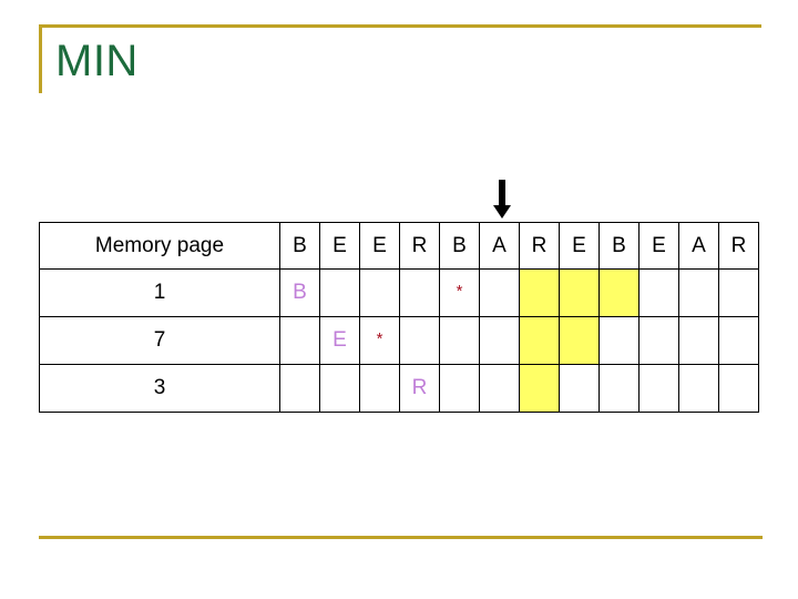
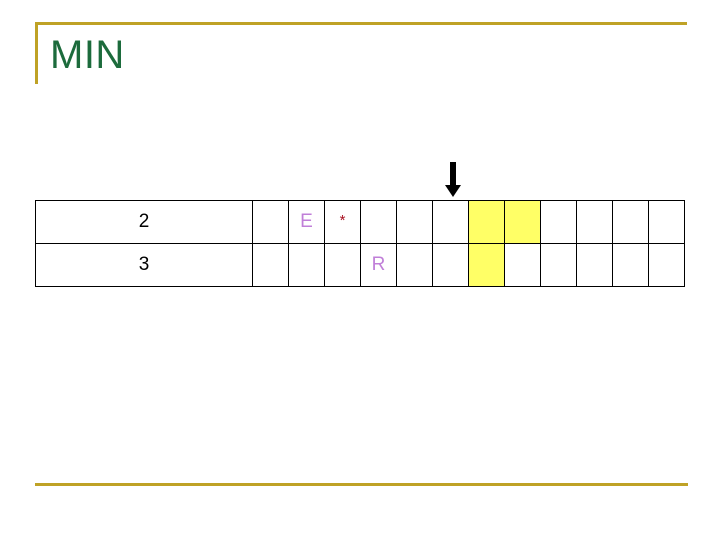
  MIN
- Memory page	B	E	E	R	B	A	R	E	B	E	A	R
- 1	B				*
- 7		E	*
+ 2		E	*
  3				R
